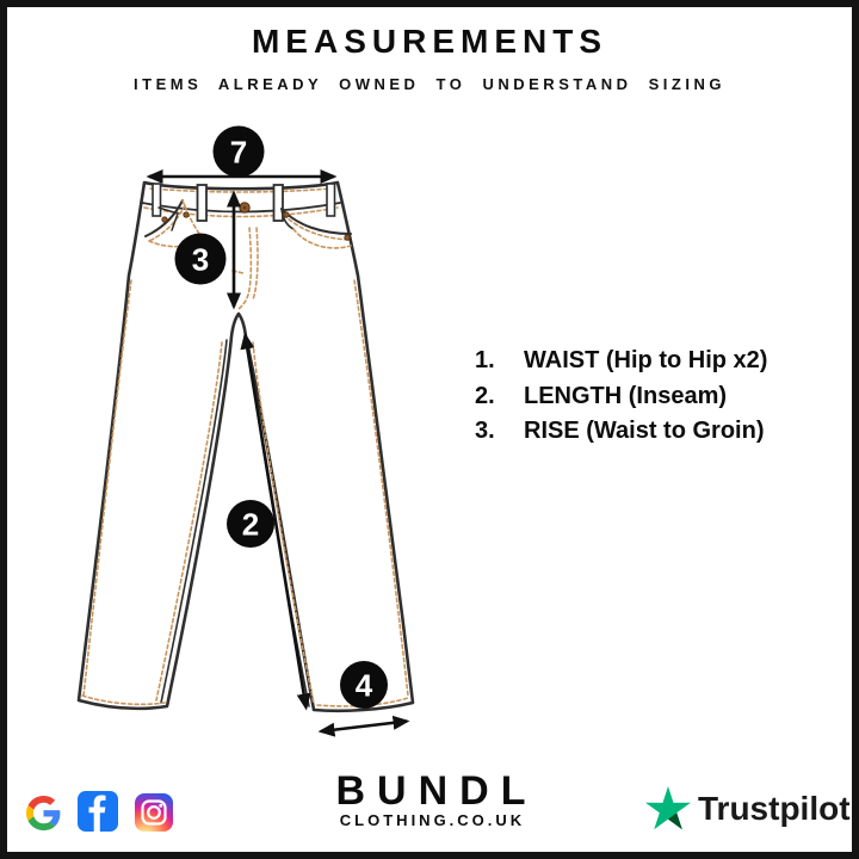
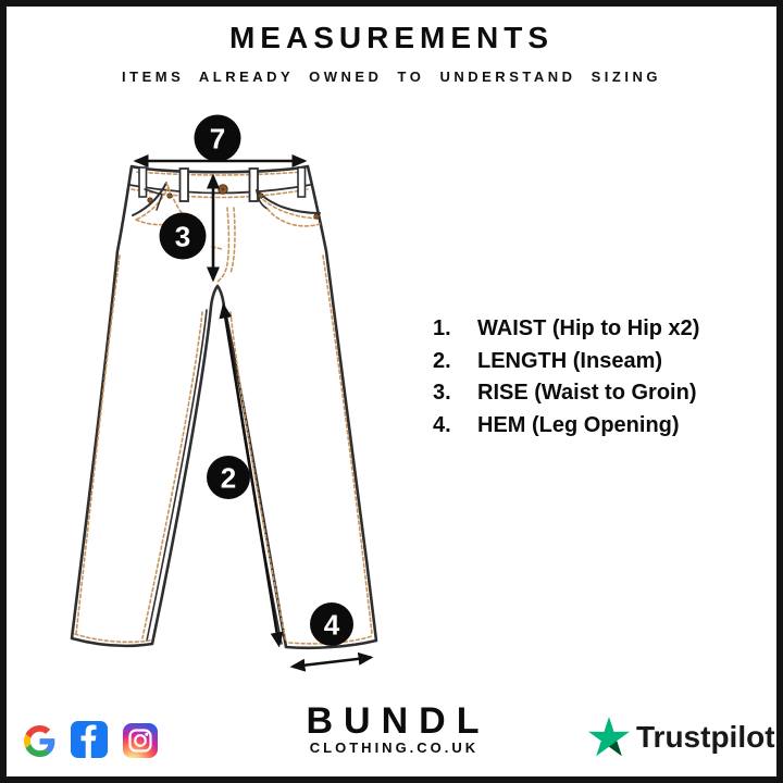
  MEASUREMENTS
  ITEMS ALREADY OWNED TO UNDERSTAND SIZING
  7
  3
  2
  4
  1.
  WAIST (Hip to Hip x2)
  2.
  LENGTH (Inseam)
  3.
  RISE (Waist to Groin)
+ 4.
+ HEM (Leg Opening)
  BUNDL
  CLOTHING.CO.UK
  Trustpilot
